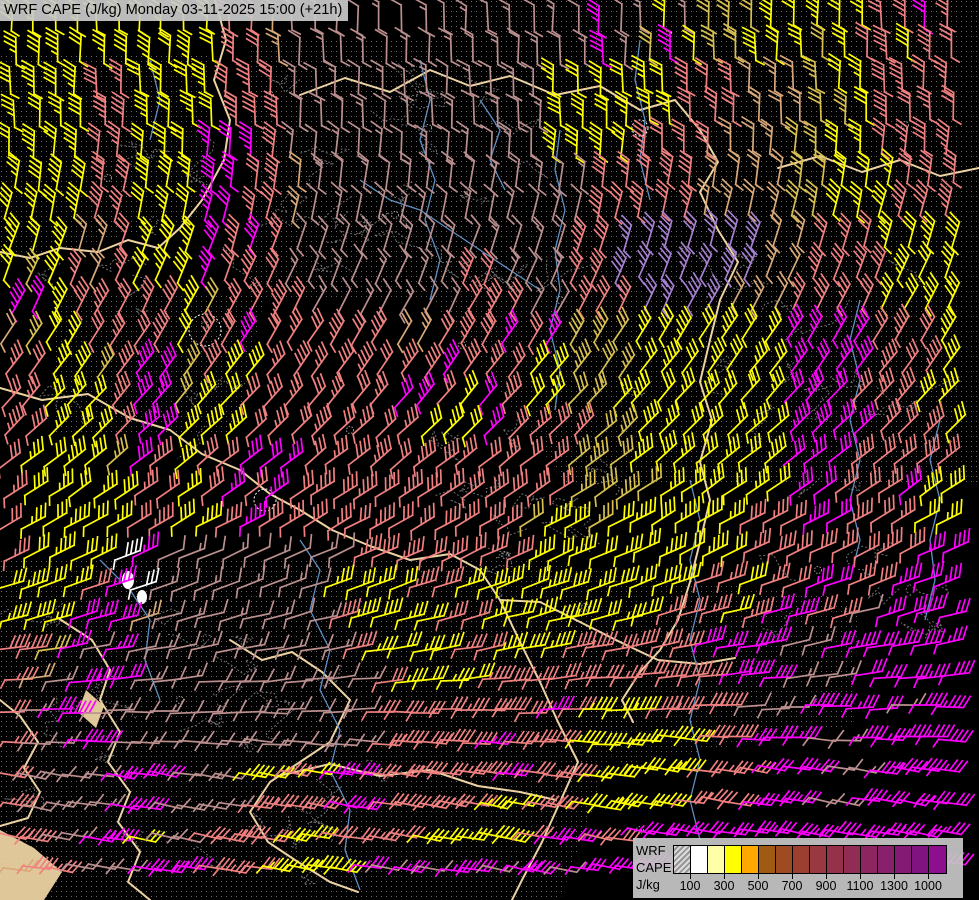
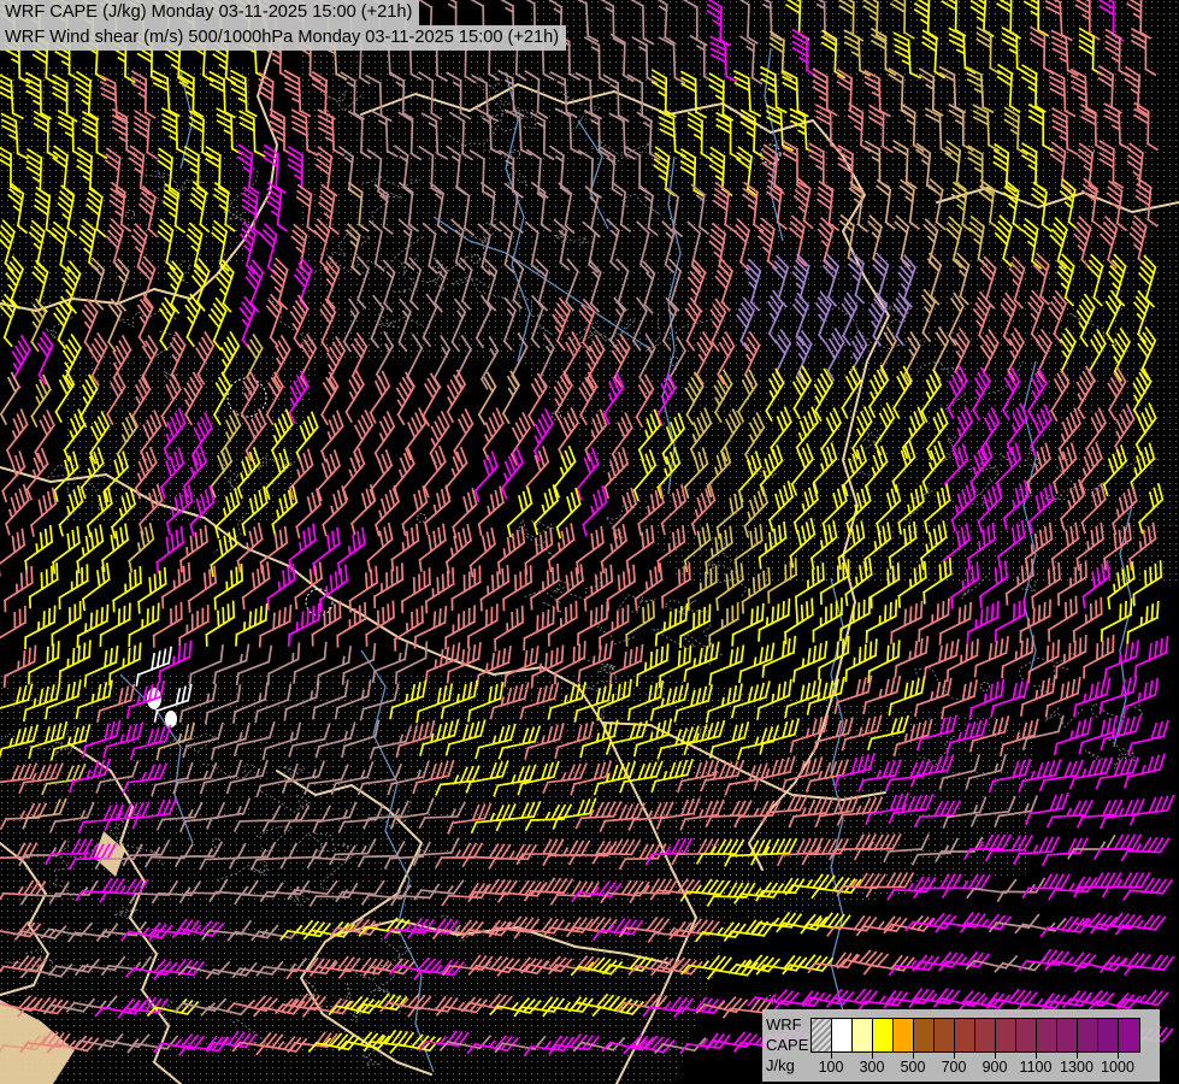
  WRF CAPE (J/kg) Monday 03-11-2025 15:00 (+21h)
+ WRF Wind shear (m/s) 500/1000hPa Monday 03-11-2025 15:00 (+21h)
  WRF
  CAPE
  J/kg
  100
  300
  500
  700
  900
  1100
  1300
  1000
